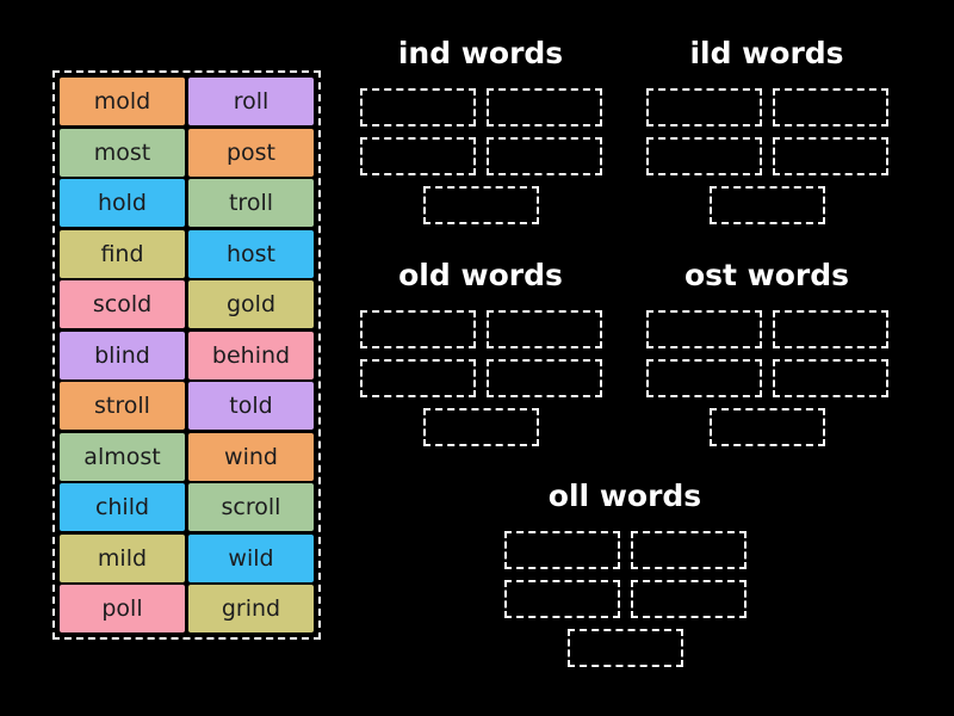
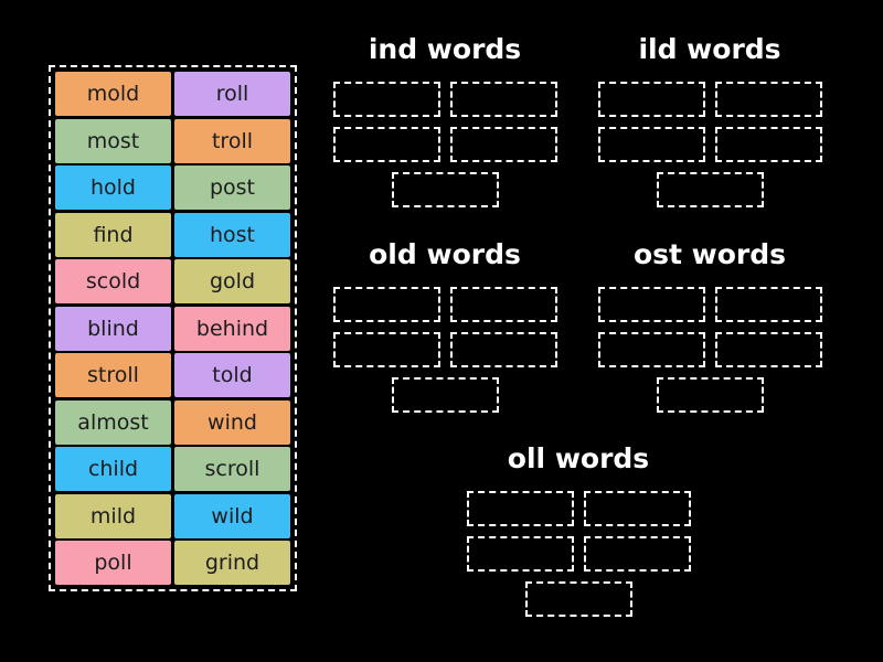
  mold
  roll
  most
- post
+ troll
  hold
- troll
+ post
  find
  host
  scold
  gold
  blind
  behind
  stroll
  told
  almost
  wind
  child
  scroll
  mild
  wild
  poll
  grind
  ind words
  ild words
  old words
  ost words
  oll words
